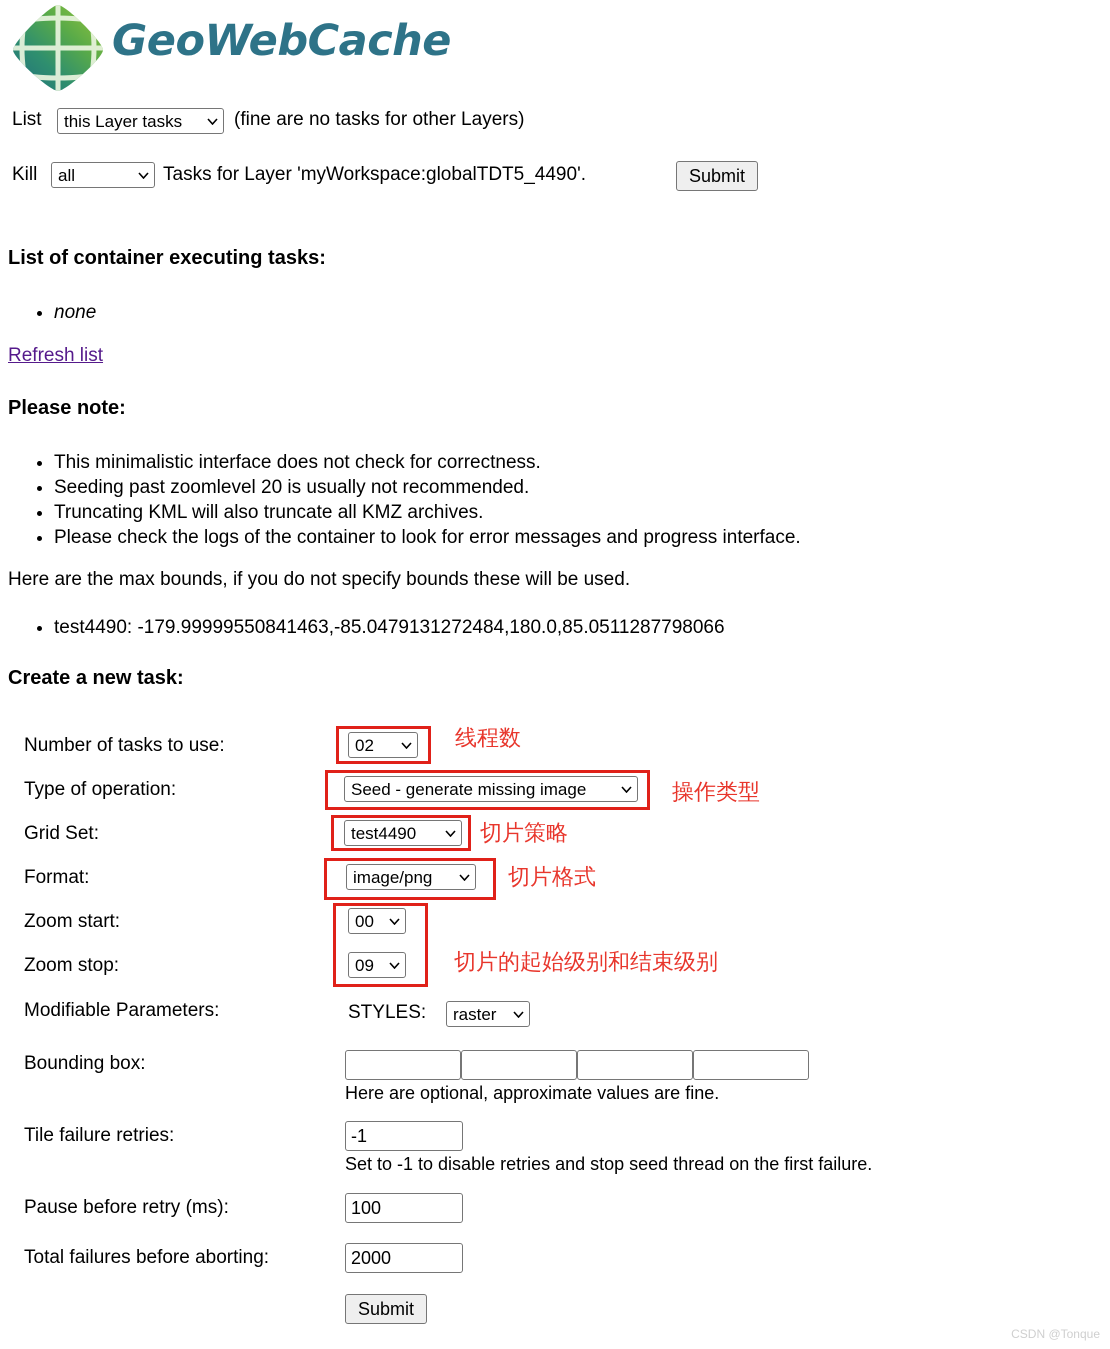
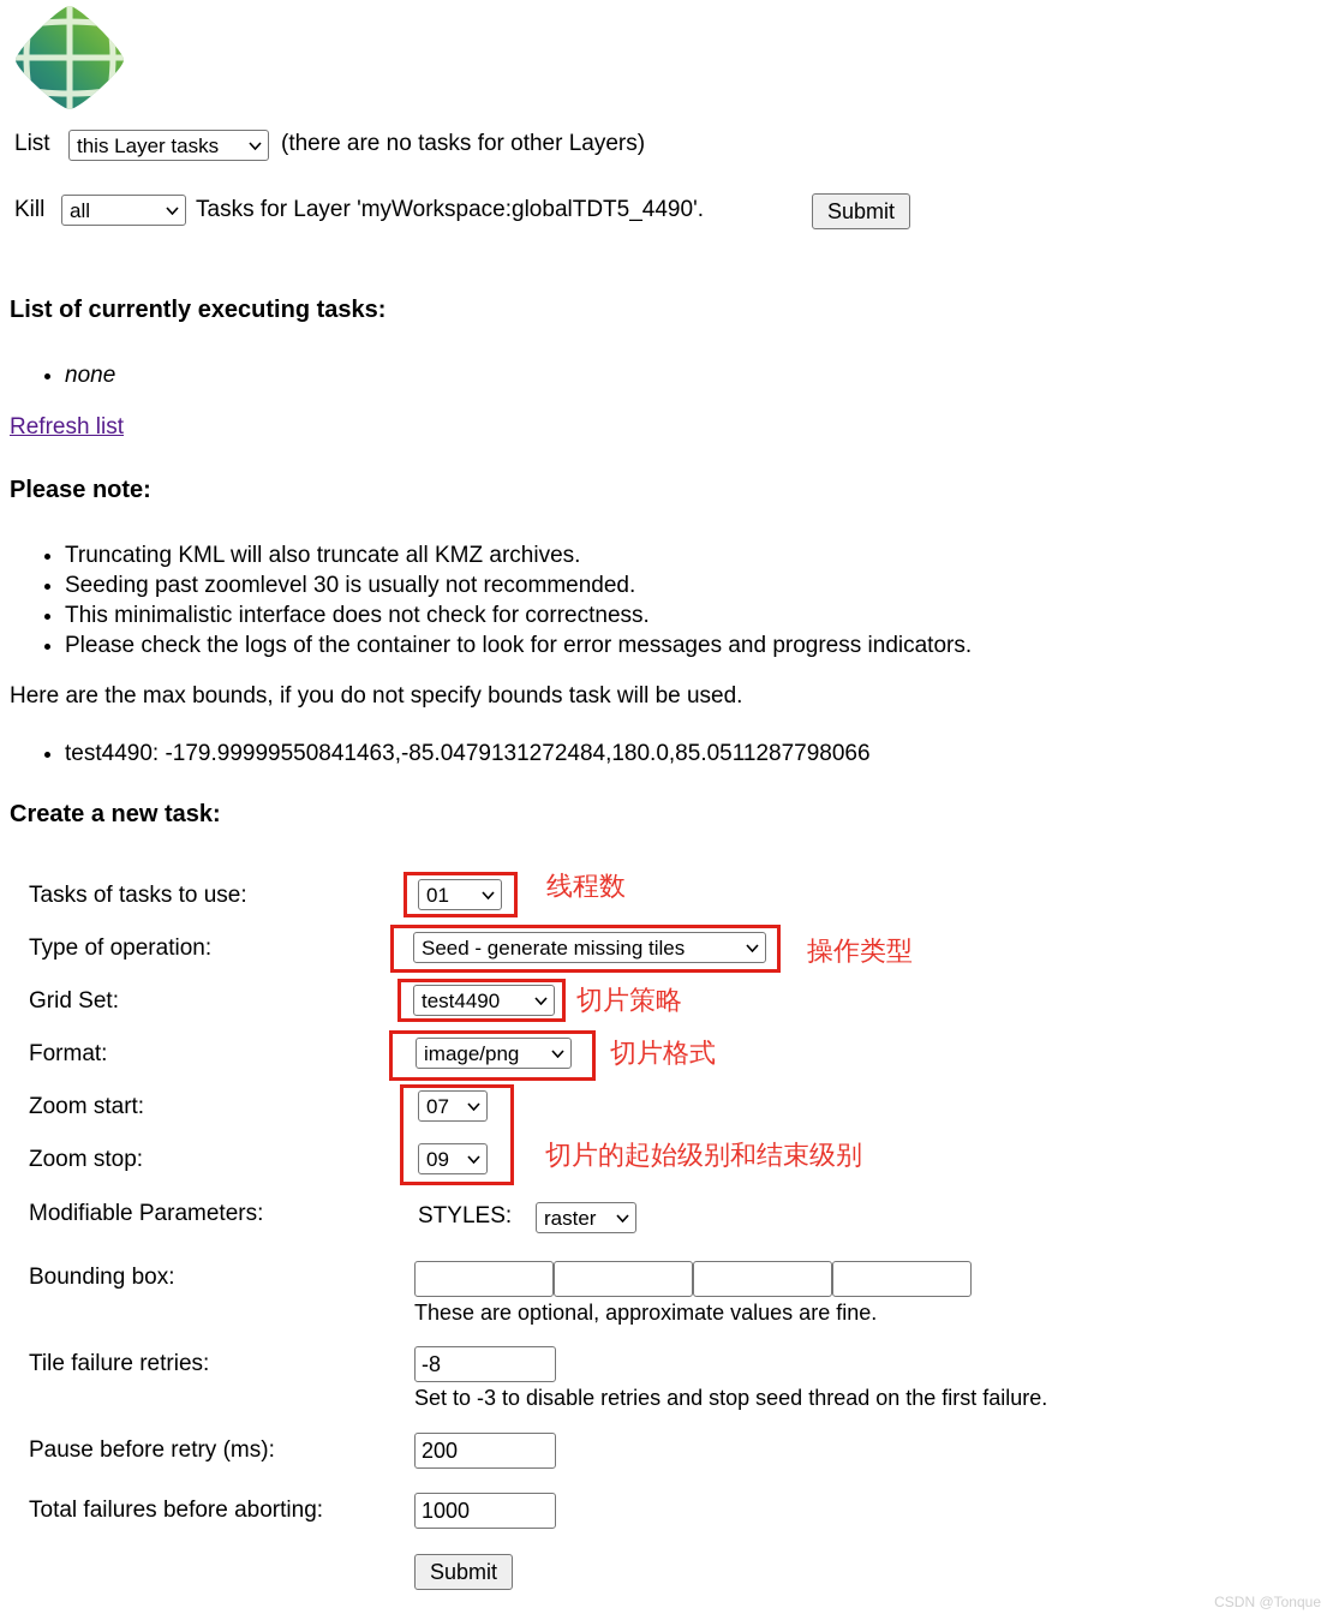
- GeoWebCache
  List
  this Layer tasks
- (fine are no tasks for other Layers)
+ (there are no tasks for other Layers)
  Kill
  all
  Tasks for Layer 'myWorkspace:globalTDT5_4490'.
  Submit
- List of container executing tasks:
+ List of currently executing tasks:
  none
  Refresh list
  Please note:
- This minimalistic interface does not check for correctness.
+ Truncating KML will also truncate all KMZ archives.
- Seeding past zoomlevel 20 is usually not recommended.
+ Seeding past zoomlevel 30 is usually not recommended.
- Truncating KML will also truncate all KMZ archives.
+ This minimalistic interface does not check for correctness.
- Please check the logs of the container to look for error messages and progress interface.
+ Please check the logs of the container to look for error messages and progress indicators.
- Here are the max bounds, if you do not specify bounds these will be used.
+ Here are the max bounds, if you do not specify bounds task will be used.
  test4490: -179.99999550841463,-85.0479131272484,180.0,85.0511287798066
  Create a new task:
- Number of tasks to use:
+ Tasks of tasks to use:
- 02
+ 01
  Type of operation:
- Seed - generate missing image
+ Seed - generate missing tiles
  Grid Set:
  test4490
  Format:
  image/png
  Zoom start:
- 00
+ 07
  Zoom stop:
  09
  Modifiable Parameters:
  STYLES:
  raster
  Bounding box:
- Here are optional, approximate values are fine.
+ These are optional, approximate values are fine.
  Tile failure retries:
- -1
+ -8
- Set to -1 to disable retries and stop seed thread on the first failure.
+ Set to -3 to disable retries and stop seed thread on the first failure.
  Pause before retry (ms):
- 100
+ 200
  Total failures before aborting:
- 2000
+ 1000
  Submit
  线程数
  操作类型
  切片策略
  切片格式
  切片的起始级别和结束级别
  CSDN @Tonque
